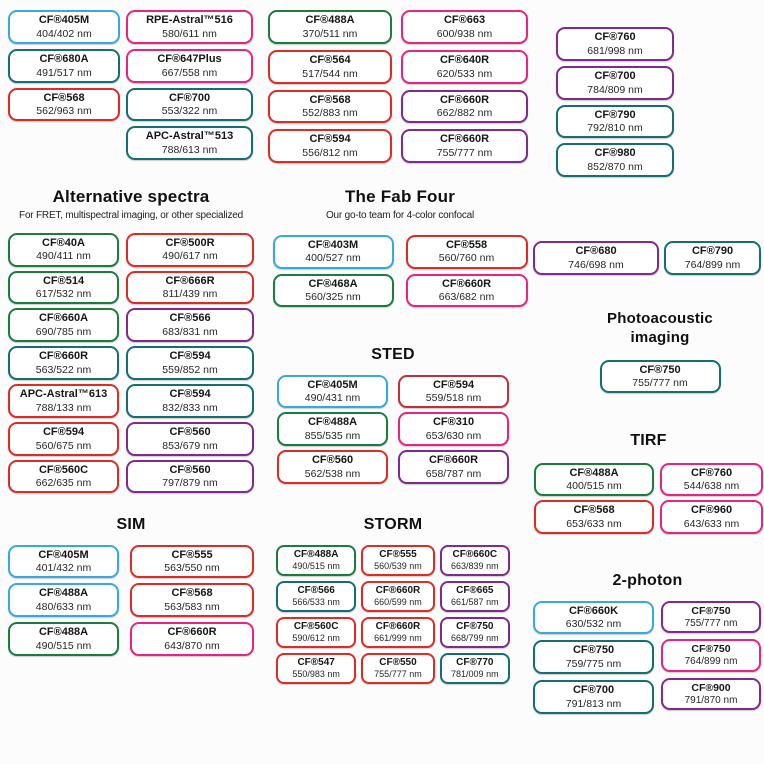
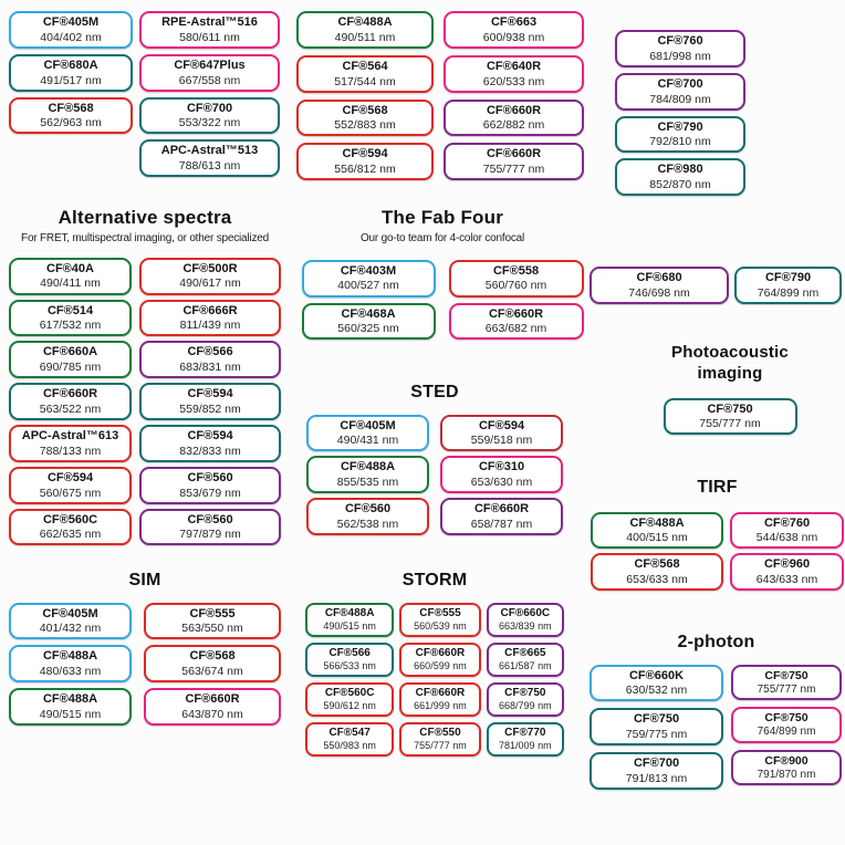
  CF®405M
  404/402 nm
  CF®680A
  491/517 nm
  CF®568
  562/963 nm
  RPE-Astral™516
  580/611 nm
  CF®647Plus
  667/558 nm
  CF®700
  553/322 nm
  APC-Astral™513
  788/613 nm
  CF®488A
- 370/511 nm
+ 490/511 nm
  CF®564
  517/544 nm
  CF®568
  552/883 nm
  CF®594
  556/812 nm
  CF®663
  600/938 nm
  CF®640R
  620/533 nm
  CF®660R
  662/882 nm
  CF®660R
  755/777 nm
  CF®760
  681/998 nm
  CF®700
  784/809 nm
  CF®790
  792/810 nm
  CF®980
  852/870 nm
  Alternative spectra
  For FRET, multispectral imaging, or other specialized
  CF®40A
  490/411 nm
  CF®514
  617/532 nm
  CF®660A
  690/785 nm
  CF®660R
  563/522 nm
  APC-Astral™613
  788/133 nm
  CF®594
  560/675 nm
  CF®560C
  662/635 nm
  CF®500R
  490/617 nm
  CF®666R
  811/439 nm
  CF®566
  683/831 nm
  CF®594
  559/852 nm
  CF®594
  832/833 nm
  CF®560
  853/679 nm
  CF®560
  797/879 nm
  The Fab Four
  Our go-to team for 4-color confocal
  CF®403M
  400/527 nm
  CF®468A
  560/325 nm
  CF®558
  560/760 nm
  CF®660R
  663/682 nm
  CF®680
  746/698 nm
  CF®790
  764/899 nm
  Photoacoustic imaging
  CF®750
  755/777 nm
  STED
  CF®405M
  490/431 nm
  CF®488A
  855/535 nm
  CF®560
  562/538 nm
  CF®594
  559/518 nm
  CF®310
  653/630 nm
  CF®660R
  658/787 nm
  TIRF
  CF®488A
  400/515 nm
  CF®568
  653/633 nm
  CF®760
  544/638 nm
  CF®960
  643/633 nm
  SIM
  CF®405M
  401/432 nm
  CF®488A
  480/633 nm
  CF®488A
  490/515 nm
  CF®555
  563/550 nm
  CF®568
- 563/583 nm
+ 563/674 nm
  CF®660R
  643/870 nm
  STORM
  CF®488A
  490/515 nm
  CF®566
  566/533 nm
  CF®560C
  590/612 nm
  CF®547
  550/983 nm
  CF®555
  560/539 nm
  CF®660R
  660/599 nm
  CF®660R
  661/999 nm
  CF®550
  755/777 nm
  CF®660C
  663/839 nm
  CF®665
  661/587 nm
  CF®750
  668/799 nm
  CF®770
  781/009 nm
  2-photon
  CF®660K
  630/532 nm
  CF®750
  759/775 nm
  CF®700
  791/813 nm
  CF®750
  755/777 nm
  CF®750
  764/899 nm
  CF®900
  791/870 nm
